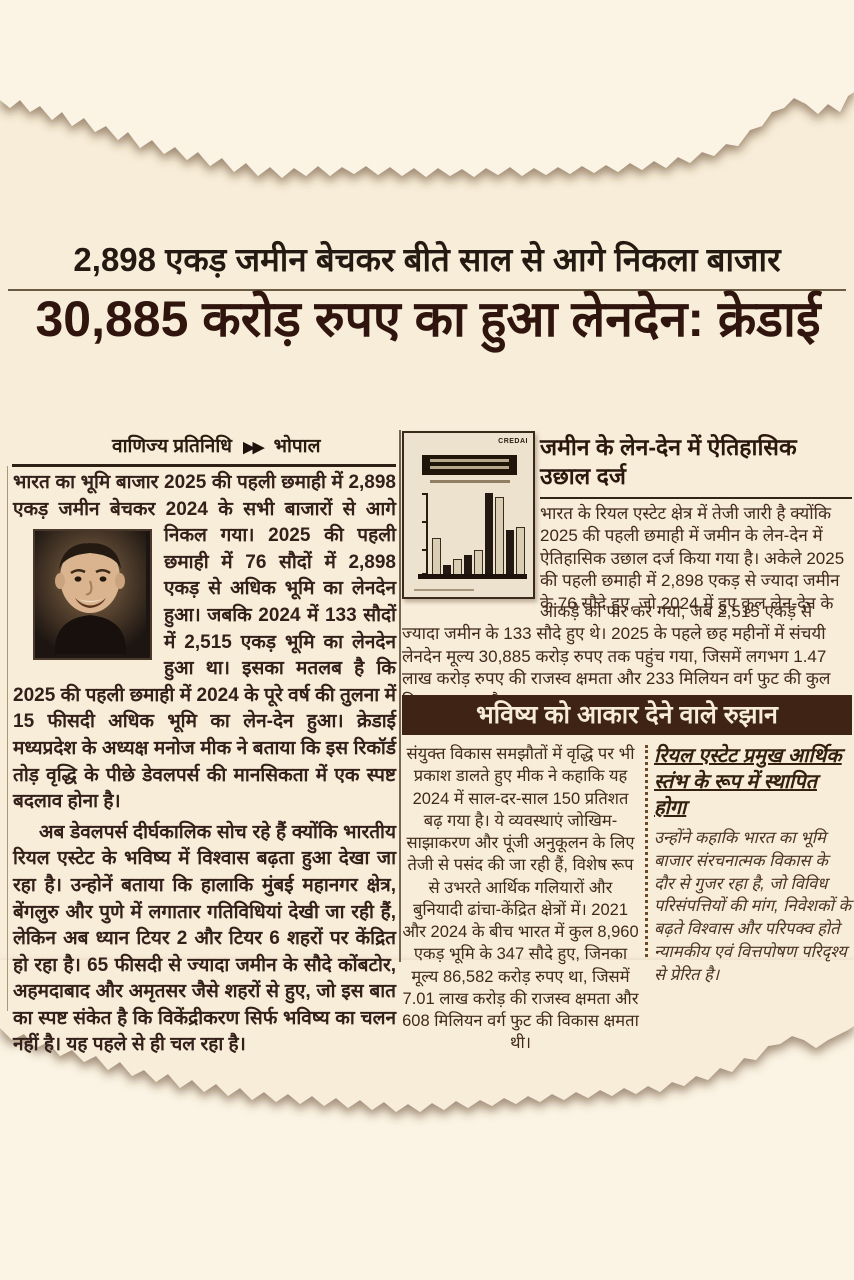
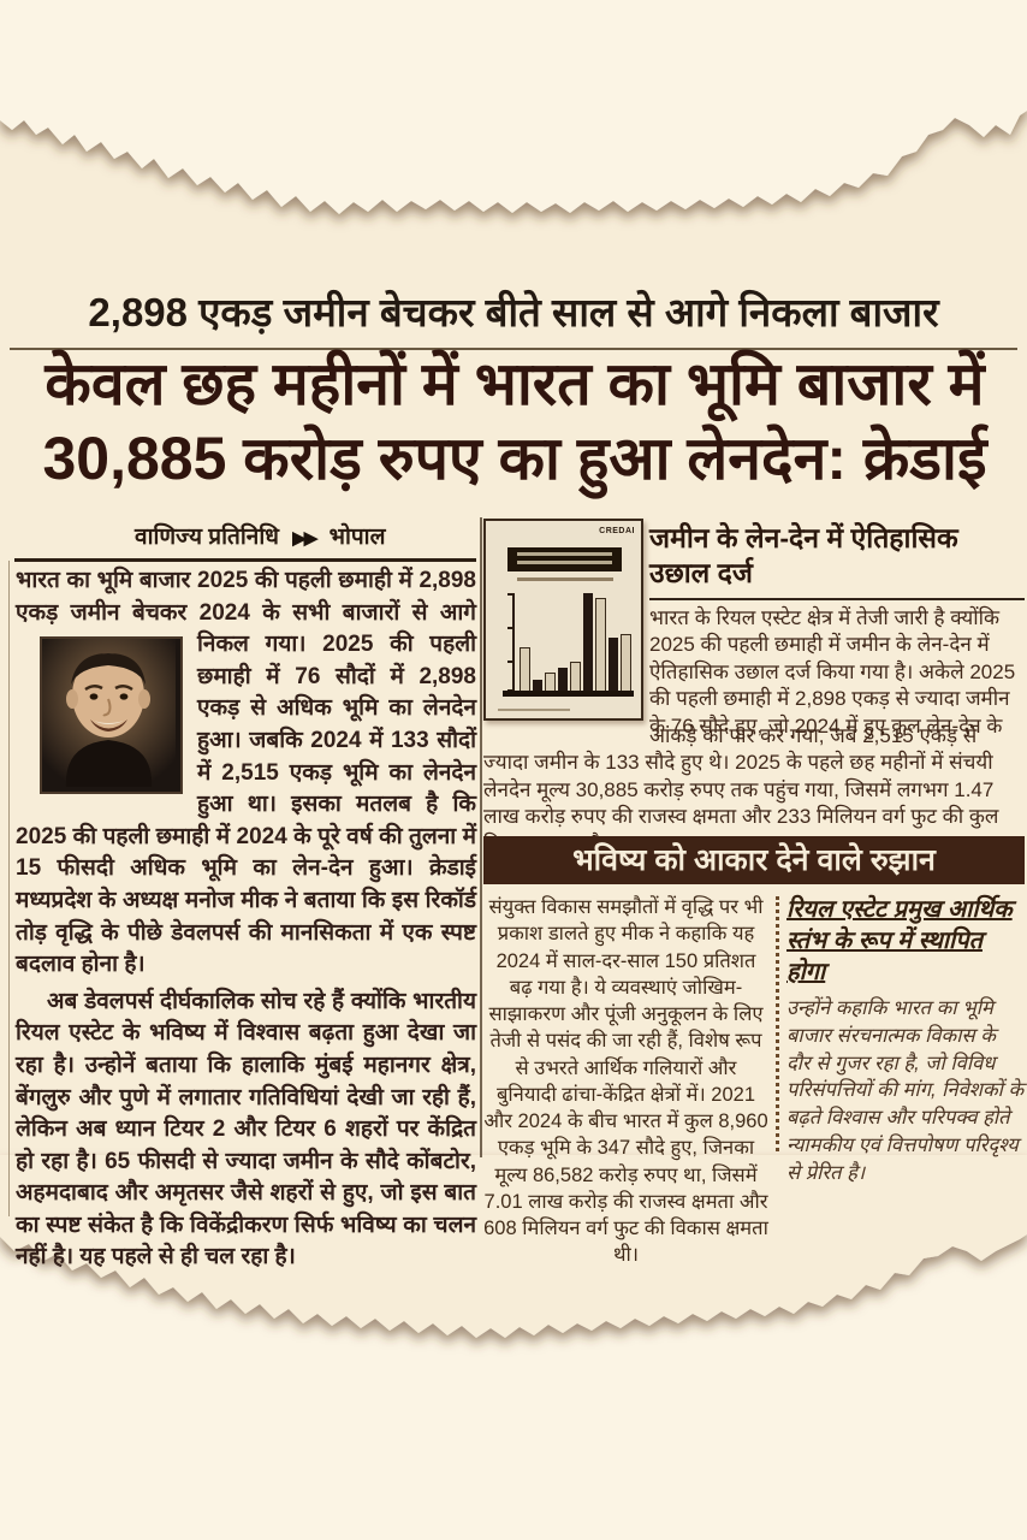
  2,898 एकड़ जमीन बेचकर बीते साल से आगे निकला बाजार
+ केवल छह महीनों में भारत का भूमि बाजार में
  30,885 करोड़ रुपए का हुआ लेनदेन: क्रेडाई
  वाणिज्य प्रतिनिधि ▶▶ भोपाल
  भारत का भूमि बाजार 2025 की पहली छमाही में 2,898 एकड़ जमीन बेचकर 2024 के सभी बाजारों से आगे निकल गया। 2025 की पहली छमाही में 76 सौदों में 2,898 एकड़ से अधिक भूमि का लेनदेन हुआ। जबकि 2024 में 133 सौदों में 2,515 एकड़ भूमि का लेनदेन हुआ था। इसका मतलब है कि 2025 की पहली छमाही में 2024 के पूरे वर्ष की तुलना में 15 फीसदी अधिक भूमि का लेन-देन हुआ। क्रेडाई मध्यप्रदेश के अध्यक्ष मनोज मीक ने बताया कि इस रिकॉर्ड तोड़ वृद्धि के पीछे डेवलपर्स की मानसिकता में एक स्पष्ट बदलाव होना है।
  अब डेवलपर्स दीर्घकालिक सोच रहे हैं क्योंकि भारतीय रियल एस्टेट के भविष्य में विश्वास बढ़ता हुआ देखा जा रहा है। उन्होनें बताया कि हालाकि मुंबई महानगर क्षेत्र, बेंगलुरु और पुणे में लगातार गतिविधियां देखी जा रही हैं, लेकिन अब ध्यान टियर 2 और टियर 6 शहरों पर केंद्रित हो रहा है। 65 फीसदी से ज्यादा जमीन के सौदे कोंबटोर, अहमदाबाद और अमृतसर जैसे शहरों से हुए, जो इस बात का स्पष्ट संकेत है कि विकेंद्रीकरण सिर्फ भविष्य का चलन नहीं है। यह पहले से ही चल रहा है।
  जमीन के लेन-देन में ऐतिहासिक उछाल दर्ज
  भारत के रियल एस्टेट क्षेत्र में तेजी जारी है क्योंकि 2025 की पहली छमाही में जमीन के लेन-देन में ऐतिहासिक उछाल दर्ज किया गया है। अकेले 2025 की पहली छमाही में 2,898 एकड़ से ज्यादा जमीन के 76 सौदे हुए, जो 2024 में हुए कुल लेन-देन के
  आंकड़े को पार कर गया, जब 2,515 एकड़ से ज्यादा जमीन के 133 सौदे हुए थे। 2025 के पहले छह महीनों में संचयी लेनदेन मूल्य 30,885 करोड़ रुपए तक पहुंच गया, जिसमें लगभग 1.47 लाख करोड़ रुपए की राजस्व क्षमता और 233 मिलियन वर्ग फुट की कुल
  भविष्य को आकार देने वाले रुझान
  संयुक्त विकास समझौतों में वृद्धि पर भी प्रकाश डालते हुए मीक ने कहाकि यह 2024 में साल-दर-साल 150 प्रतिशत बढ़ गया है। ये व्यवस्थाएं जोखिम-साझाकरण और पूंजी अनुकूलन के लिए तेजी से पसंद की जा रही हैं, विशेष रूप से उभरते आर्थिक गलियारों और बुनियादी ढांचा-केंद्रित क्षेत्रों में। 2021 और 2024 के बीच भारत में कुल 8,960 एकड़ भूमि के 347 सौदे हुए, जिनका मूल्य 86,582 करोड़ रुपए था, जिसमें 7.01 लाख करोड़ की राजस्व क्षमता और 608 मिलियन वर्ग फुट की विकास क्षमता थी।
  रियल एस्टेट प्रमुख आर्थिक स्तंभ के रूप में स्थापित होगा
  उन्होंने कहाकि भारत का भूमि बाजार संरचनात्मक विकास के दौर से गुजर रहा है, जो विविध परिसंपत्तियों की मांग, निवेशकों के बढ़ते विश्वास और परिपक्व होते न्यामकीय एवं वित्तपोषण परिदृश्य से प्रेरित है।
